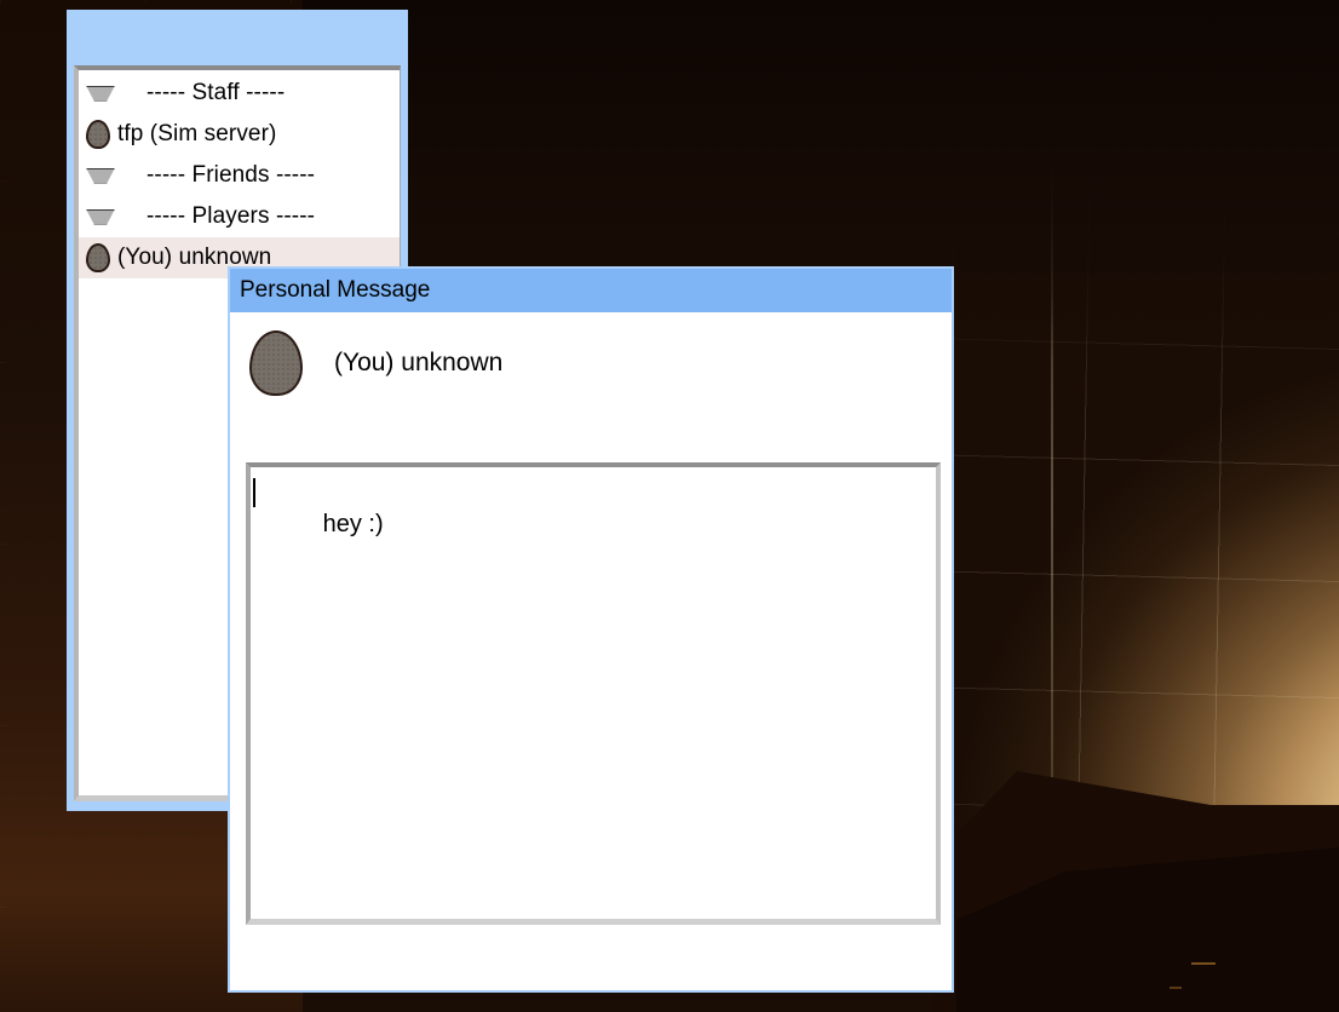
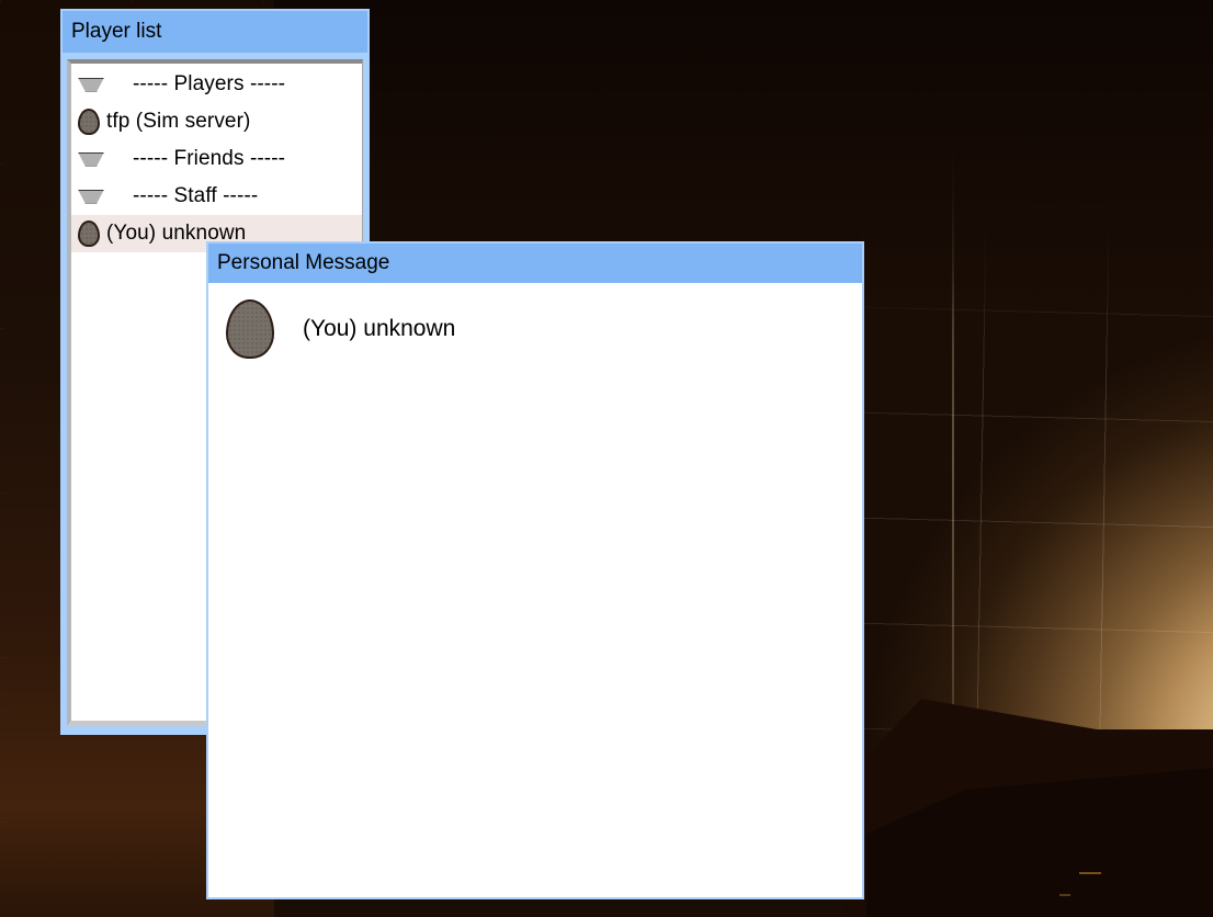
+ Player list
- ----- Staff -----
+ ----- Players -----
  tfp (Sim server)
  ----- Friends -----
- ----- Players -----
+ ----- Staff -----
  (You) unknown
  Personal Message
  (You) unknown
- hey :)
